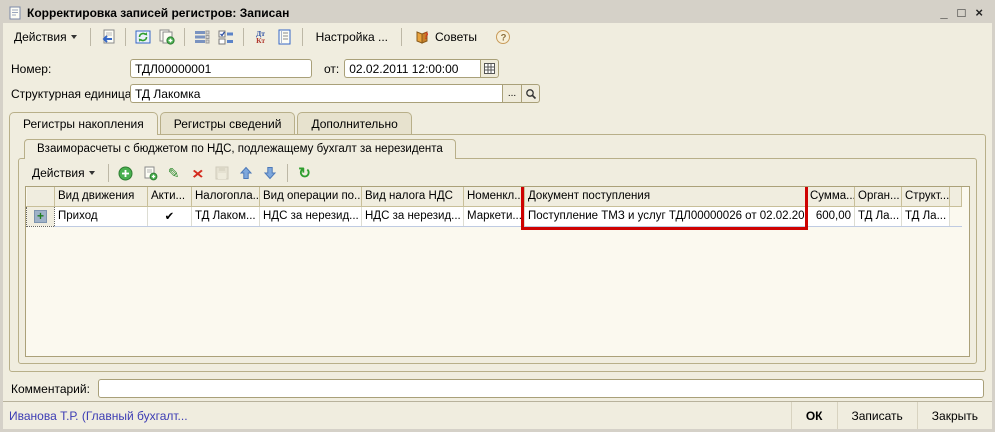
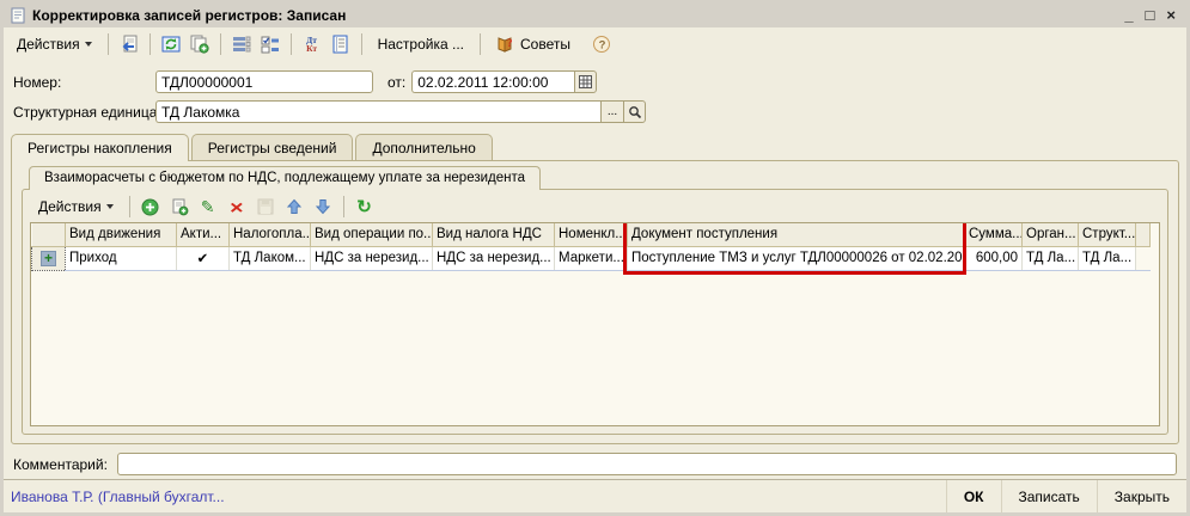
  Корректировка записей регистров: Записан
  _
  □
  ×
  Действия
  Дт
  Кт
  Настройка ...
  ?
  Советы
  ?
  Номер:
  ТДЛ00000001
  от:
  02.02.2011 12:00:00
  Структурная единица
  ТД Лакомка
  ...
  Регистры накопления
  Регистры сведений
  Дополнительно
- Взаиморасчеты с бюджетом по НДС, подлежащему бухгалт за нерезидента
+ Взаиморасчеты с бюджетом по НДС, подлежащему уплате за нерезидента
  Действия
  ✎
  ×
  ↻
  	Вид движения	Акти...	Налогопла..	Вид операции по..	Вид налога НДС	Номенкл...	Документ поступления	Сумма..	Орган...	Структ...
  +	Приход	✔	ТД Лаком...	НДС за нерезид...	НДС за нерезид...	Маркети...	Поступление ТМЗ и услуг ТДЛ00000026 от 02.02.20	600,00	ТД Ла...	ТД Ла...
  Комментарий:
  Иванова Т.Р. (Главный бухгалт...
  ОК
  Записать
  Закрыть
